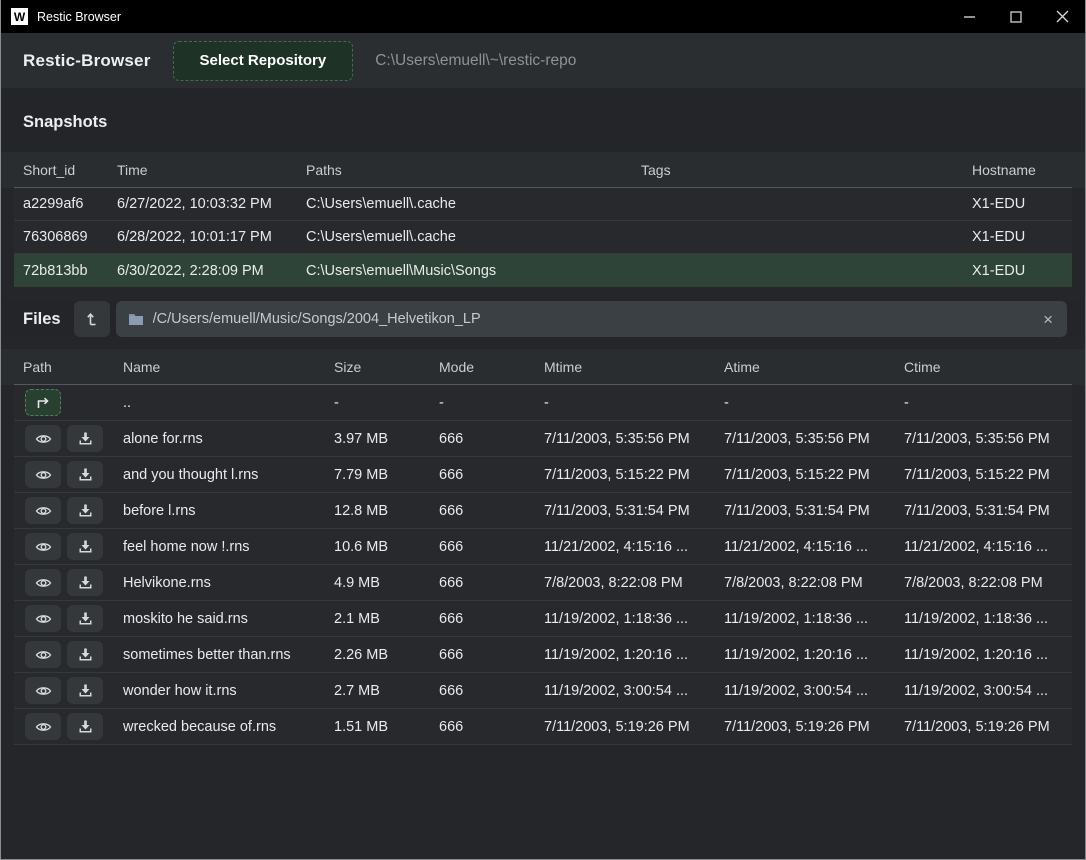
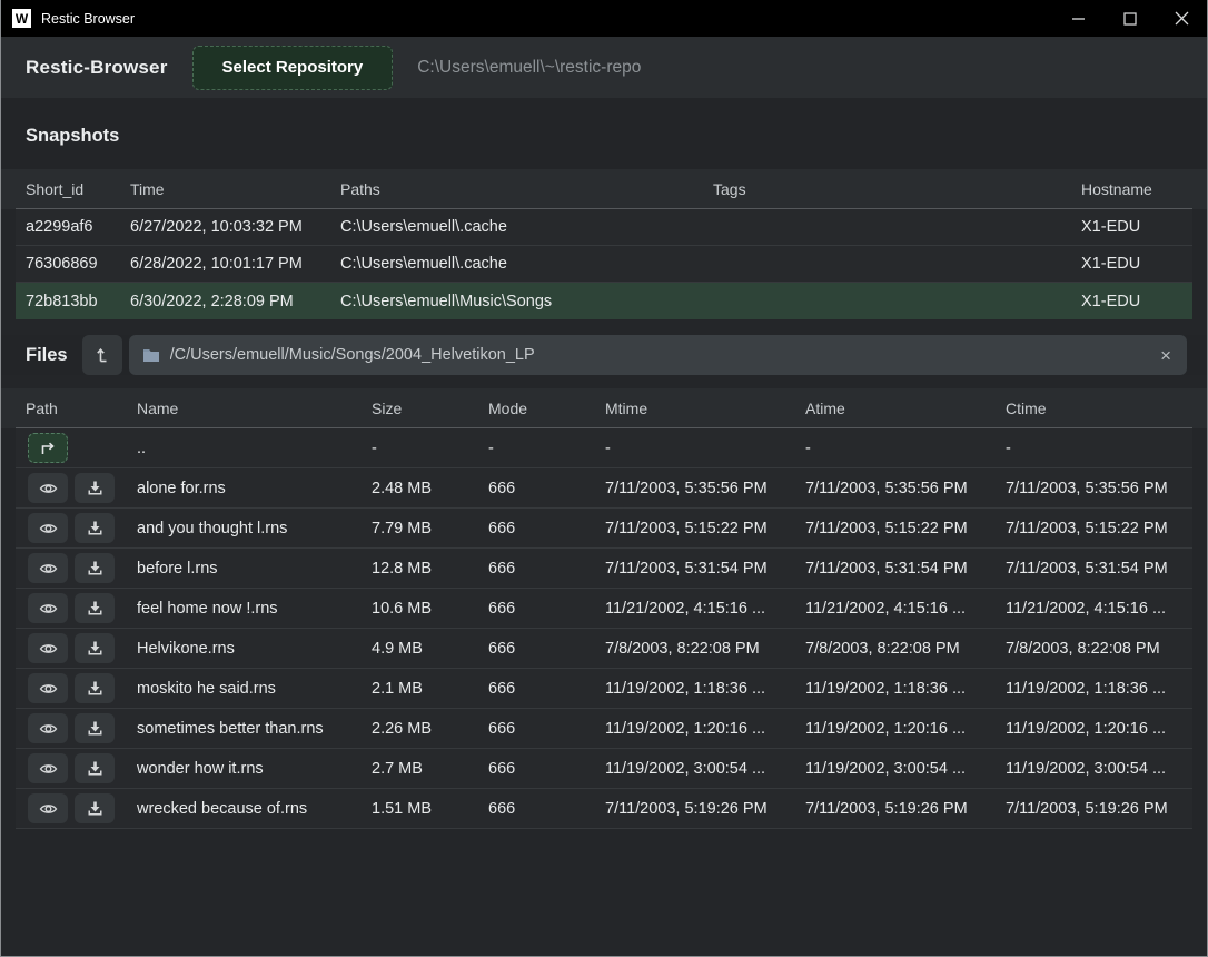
  W
  Restic Browser
  Restic-Browser
  Select Repository
  C:\Users\emuell\~\restic-repo
  Snapshots
  Short_id
  Time
  Paths
  Tags
  Hostname
  a2299af6
  6/27/2022, 10:03:32 PM
  C:\Users\emuell\.cache
  X1-EDU
  76306869
  6/28/2022, 10:01:17 PM
  C:\Users\emuell\.cache
  X1-EDU
  72b813bb
  6/30/2022, 2:28:09 PM
  C:\Users\emuell\Music\Songs
  X1-EDU
  Files
  /C/Users/emuell/Music/Songs/2004_Helvetikon_LP
  ×
  Path
  Name
  Size
  Mode
  Mtime
  Atime
  Ctime
  ..
  -
  -
  -
  -
  -
  alone for.rns
- 3.97 MB
+ 2.48 MB
  666
  7/11/2003, 5:35:56 PM
  7/11/2003, 5:35:56 PM
  7/11/2003, 5:35:56 PM
  and you thought l.rns
  7.79 MB
  666
  7/11/2003, 5:15:22 PM
  7/11/2003, 5:15:22 PM
  7/11/2003, 5:15:22 PM
  before l.rns
  12.8 MB
  666
  7/11/2003, 5:31:54 PM
  7/11/2003, 5:31:54 PM
  7/11/2003, 5:31:54 PM
  feel home now !.rns
  10.6 MB
  666
  11/21/2002, 4:15:16 ...
  11/21/2002, 4:15:16 ...
  11/21/2002, 4:15:16 ...
  Helvikone.rns
  4.9 MB
  666
  7/8/2003, 8:22:08 PM
  7/8/2003, 8:22:08 PM
  7/8/2003, 8:22:08 PM
  moskito he said.rns
  2.1 MB
  666
  11/19/2002, 1:18:36 ...
  11/19/2002, 1:18:36 ...
  11/19/2002, 1:18:36 ...
  sometimes better than.rns
  2.26 MB
  666
  11/19/2002, 1:20:16 ...
  11/19/2002, 1:20:16 ...
  11/19/2002, 1:20:16 ...
  wonder how it.rns
  2.7 MB
  666
  11/19/2002, 3:00:54 ...
  11/19/2002, 3:00:54 ...
  11/19/2002, 3:00:54 ...
  wrecked because of.rns
  1.51 MB
  666
  7/11/2003, 5:19:26 PM
  7/11/2003, 5:19:26 PM
  7/11/2003, 5:19:26 PM
